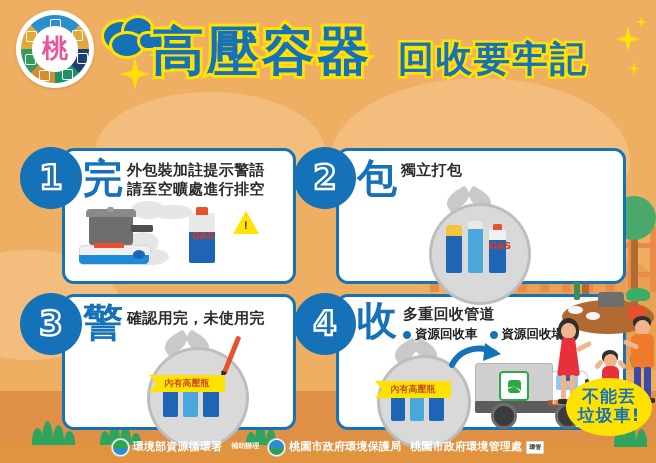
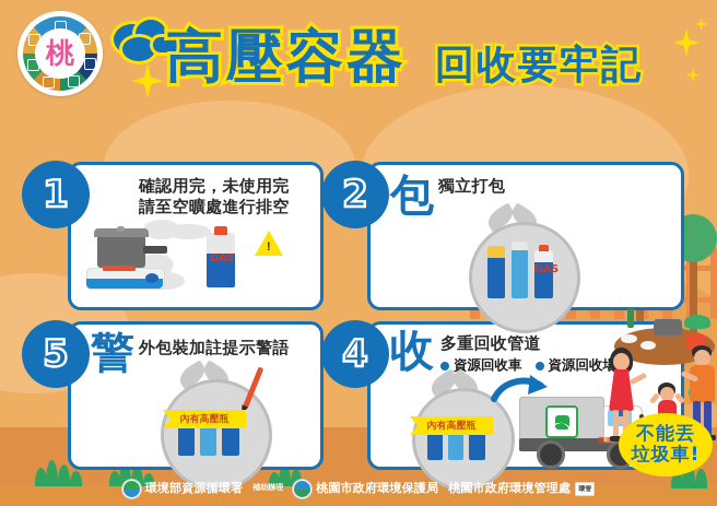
  不能丟
  垃圾車!
  桃
  高壓容器
  回收要牢記
- 完
- 外包裝加註提示警語
+ 確認用完，未使用完
  請至空曠處進行排空
  GAS
  1
  包
  獨立打包
  GAS
  2
  警
- 確認用完，未使用完
+ 外包裝加註提示警語
  內有高壓瓶
- 3
+ 5
  收
  多重回收管道
  資源回收車
  資源回收
  內有高壓瓶
  4
  環境部資源循環署
  補助辦理
  桃園市政府環境保護局
  桃園市政府環境管理處
